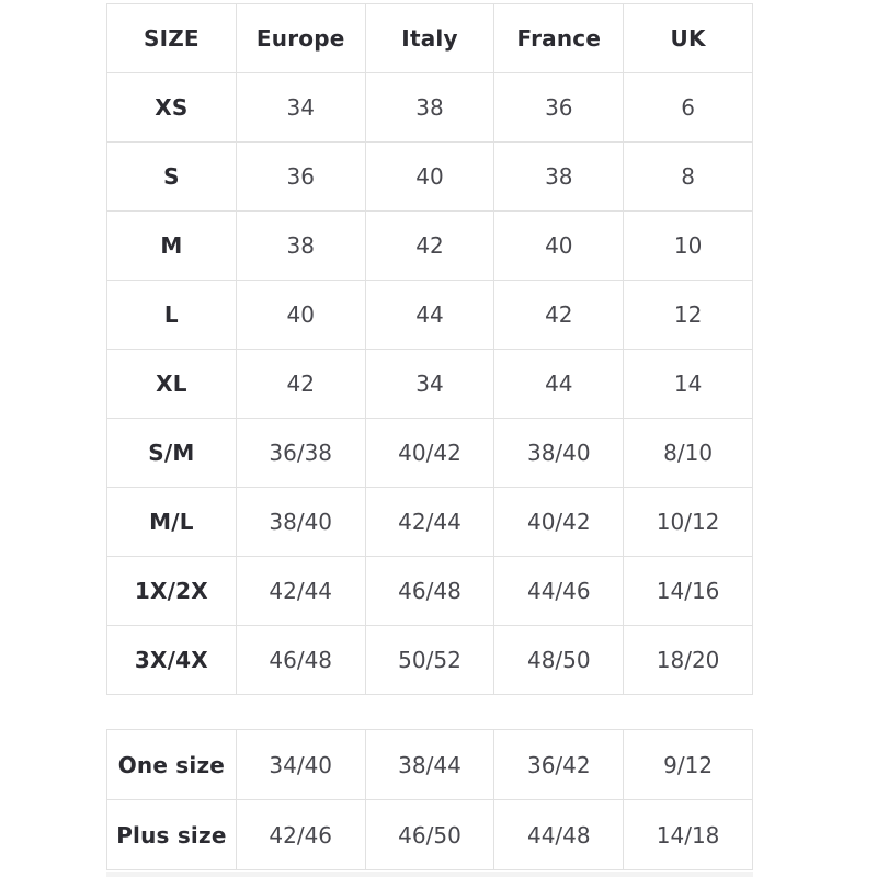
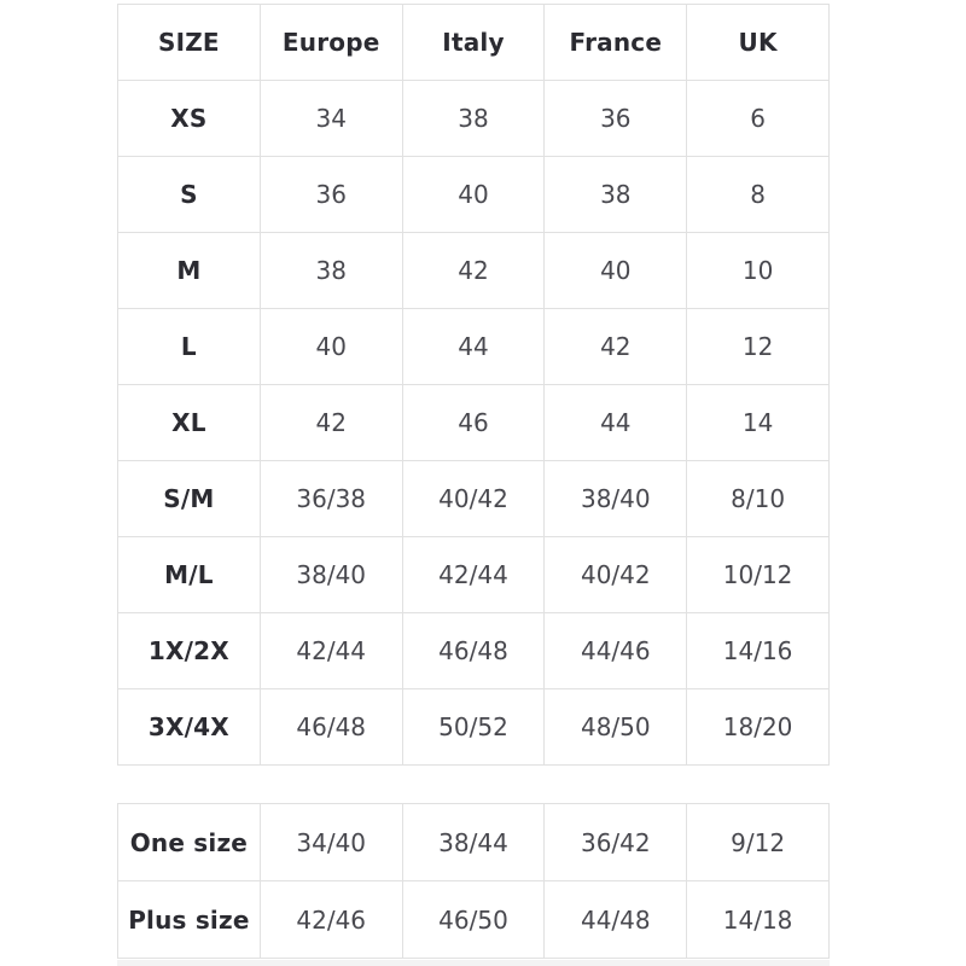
  SIZE	Europe	Italy	France	UK
  XS	34	38	36	6
  S	36	40	38	8
  M	38	42	40	10
  L	40	44	42	12
- XL	42	34	44	14
+ XL	42	46	44	14
  S/M	36/38	40/42	38/40	8/10
  M/L	38/40	42/44	40/42	10/12
  1X/2X	42/44	46/48	44/46	14/16
  3X/4X	46/48	50/52	48/50	18/20
  One size	34/40	38/44	36/42	9/12
  Plus size	42/46	46/50	44/48	14/18
